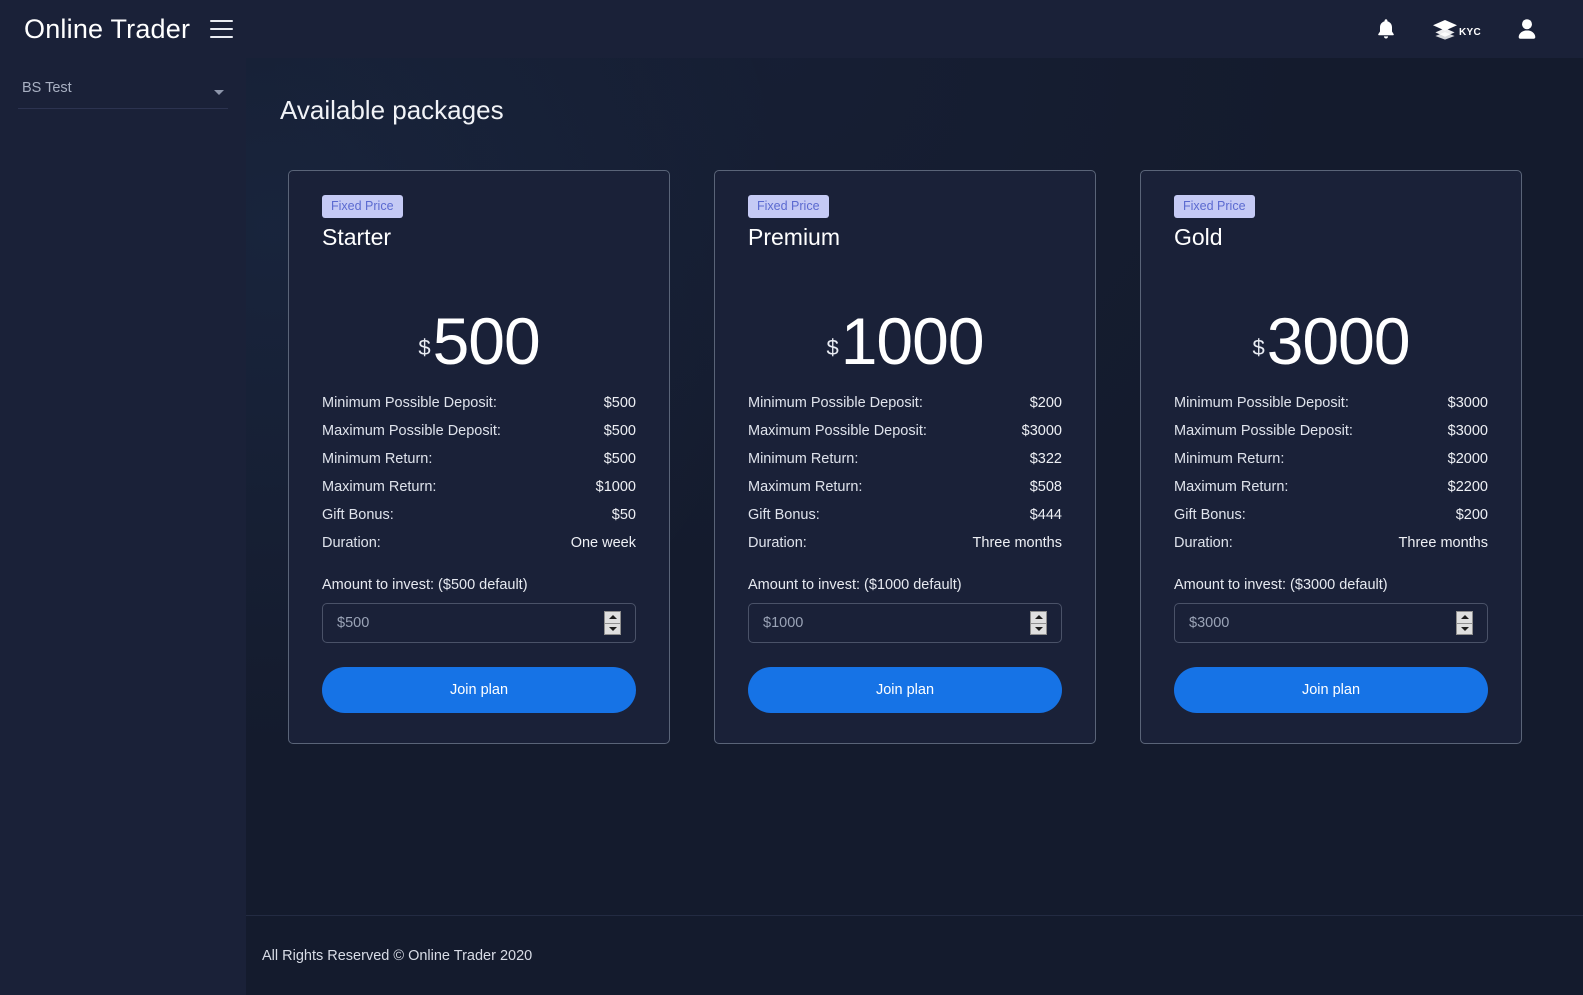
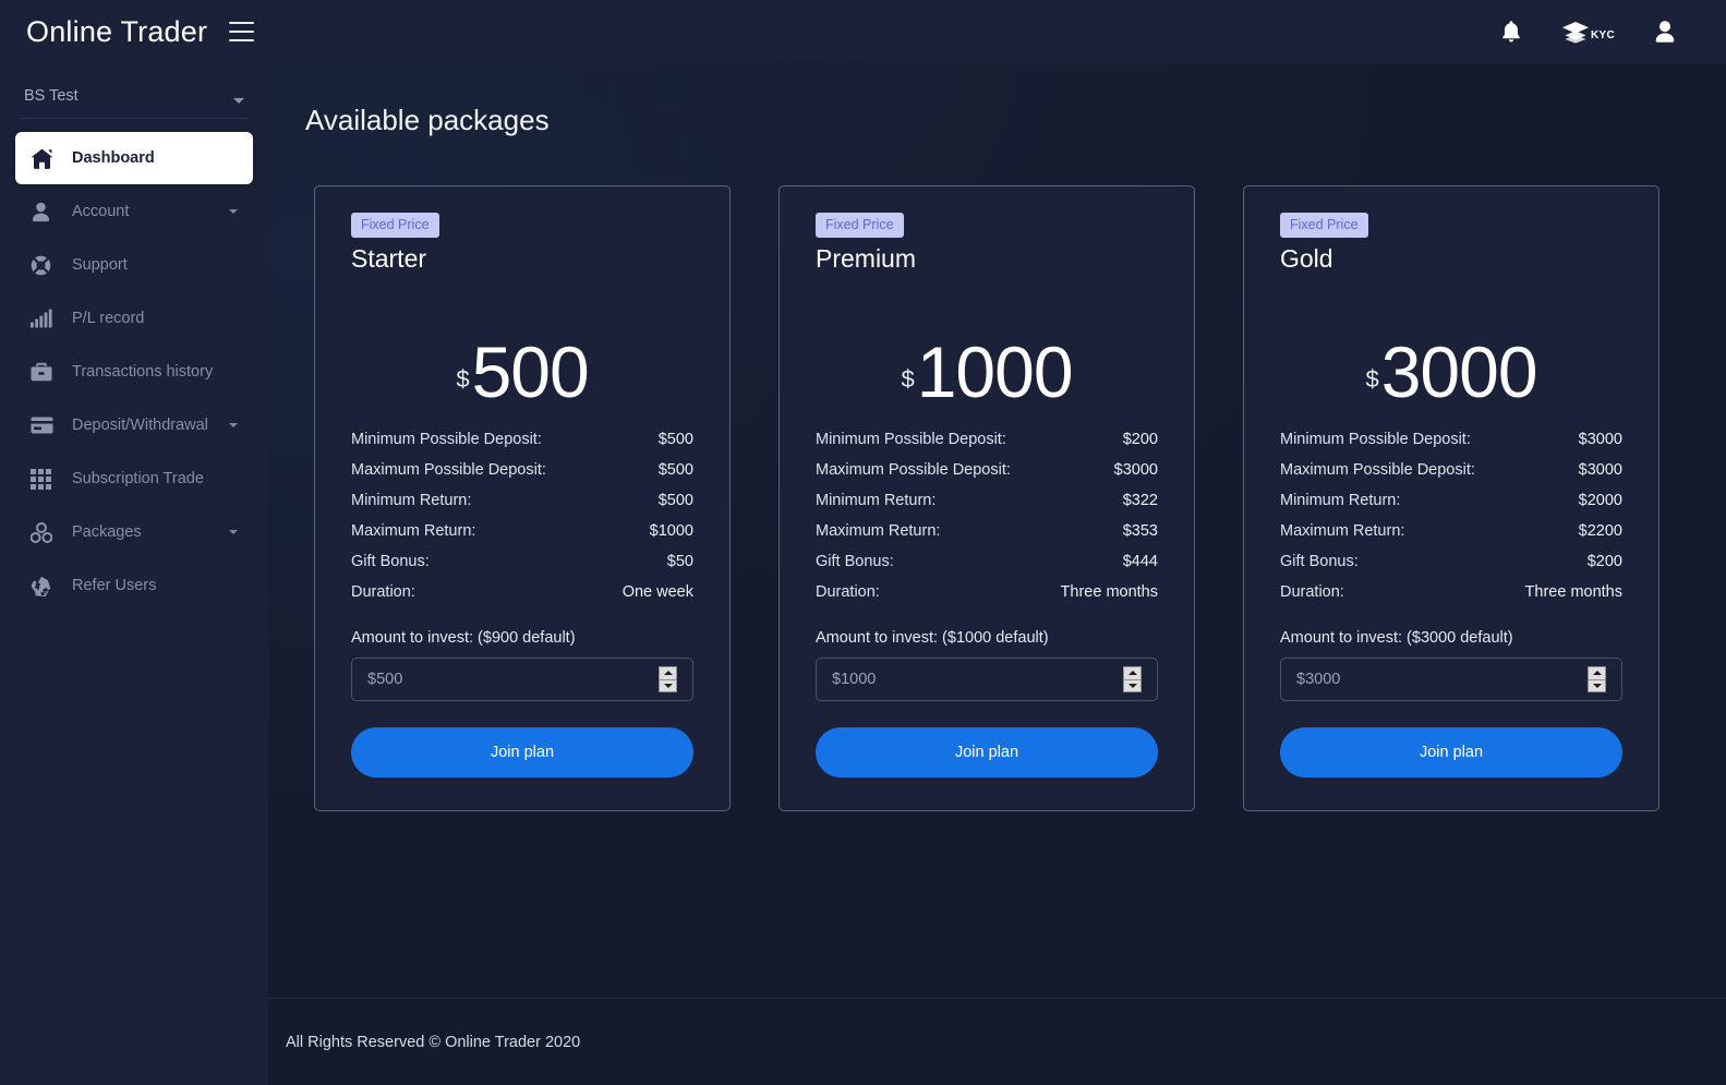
  Online Trader
  KYC
  BS Test
+ Dashboard
+ Account
+ Support
+ P/L record
+ Transactions history
+ Deposit/Withdrawal
+ Subscription Trade
+ Packages
+ Refer Users
  Available packages
  Fixed Price
  Starter
  $
  500
  Minimum Possible Deposit:
  $500
  Maximum Possible Deposit:
  $500
  Minimum Return:
  $500
  Maximum Return:
  $1000
  Gift Bonus:
  $50
  Duration:
  One week
- Amount to invest: ($500 default)
+ Amount to invest: ($900 default)
  $500
  Join plan
  Fixed Price
  Premium
  $
  1000
  Minimum Possible Deposit:
  $200
  Maximum Possible Deposit:
  $3000
  Minimum Return:
  $322
  Maximum Return:
- $508
+ $353
  Gift Bonus:
  $444
  Duration:
  Three months
  Amount to invest: ($1000 default)
  $1000
  Join plan
  Fixed Price
  Gold
  $
  3000
  Minimum Possible Deposit:
  $3000
  Maximum Possible Deposit:
  $3000
  Minimum Return:
  $2000
  Maximum Return:
  $2200
  Gift Bonus:
  $200
  Duration:
  Three months
  Amount to invest: ($3000 default)
  $3000
  Join plan
  All Rights Reserved © Online Trader 2020
